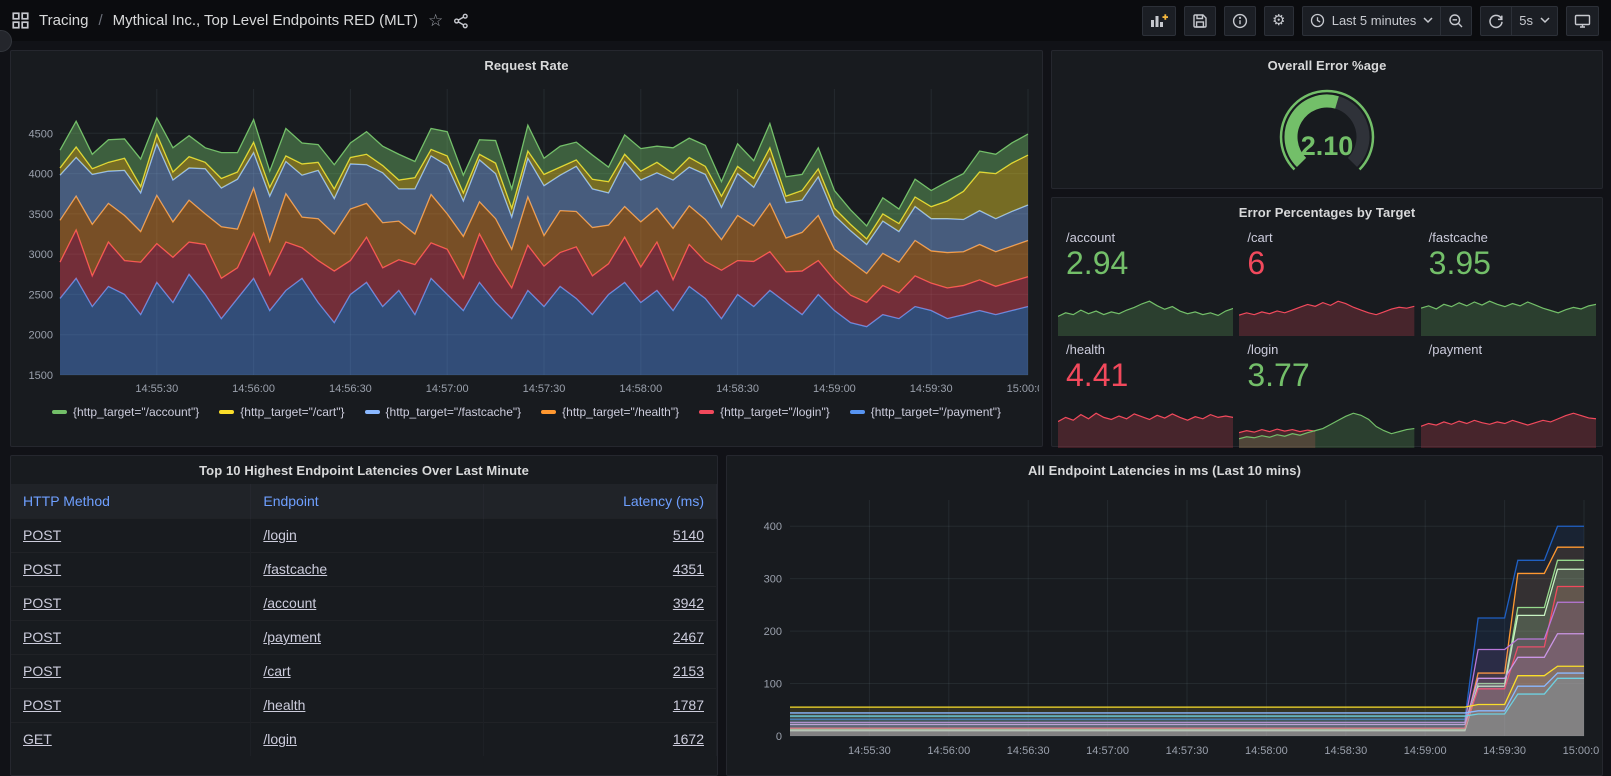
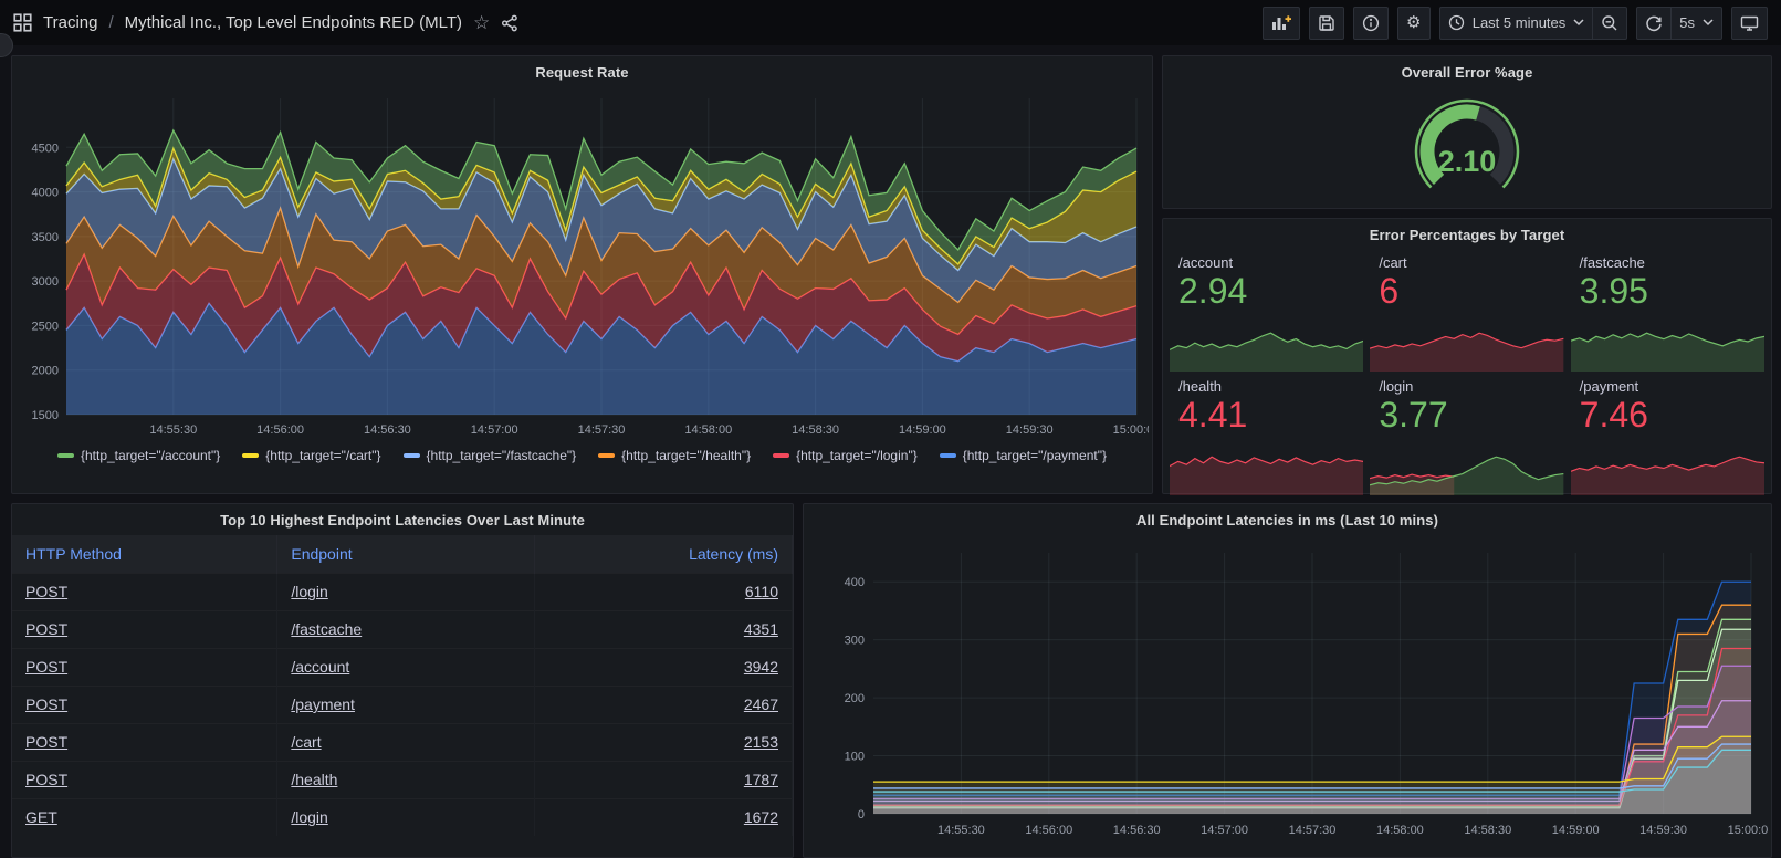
  Tracing
  /
  Mythical Inc., Top Level Endpoints RED (MLT)
  ☆
  ⚙
  Last 5 minutes
  5s
  Request Rate
  1500
  2000
  2500
  3000
  3500
  4000
  4500
  14:55:30
  14:56:00
  14:56:30
  14:57:00
  14:57:30
  14:58:00
  14:58:30
  14:59:00
  14:59:30
  15:00:
  {http_target="/account"}
  {http_target="/cart"}
  {http_target="/fastcache"}
  {http_target="/health"}
  {http_target="/login"}
  {http_target="/payment"}
  Overall Error %age
  2.10
  Error Percentages by Target
  /account
  2.94
  /cart
  6
  /fastcache
  3.95
  /health
  4.41
  /login
  3.77
  /payment
+ 7.46
  Top 10 Highest Endpoint Latencies Over Last Minute
  HTTP Method	Endpoint	Latency (ms)
- POST	/login	5140
+ POST	/login	6110
  POST	/fastcache	4351
  POST	/account	3942
  POST	/payment	2467
  POST	/cart	2153
  POST	/health	1787
  GET	/login	1672
  All Endpoint Latencies in ms (Last 10 mins)
  0
  100
  200
  300
  400
  14:55:30
  14:56:00
  14:56:30
  14:57:00
  14:57:30
  14:58:00
  14:58:30
  14:59:00
  14:59:30
  15:00:0
